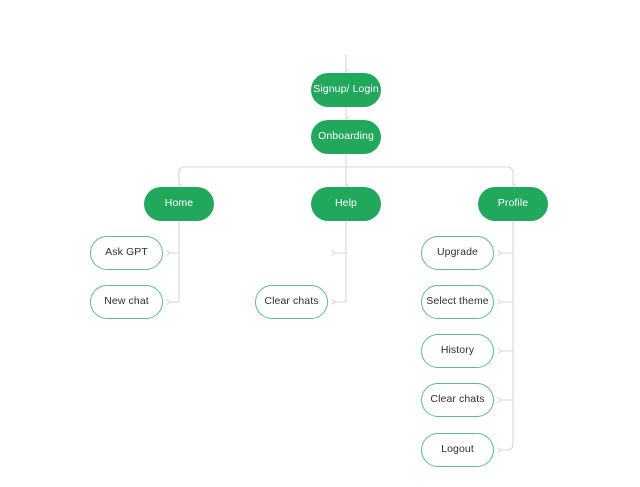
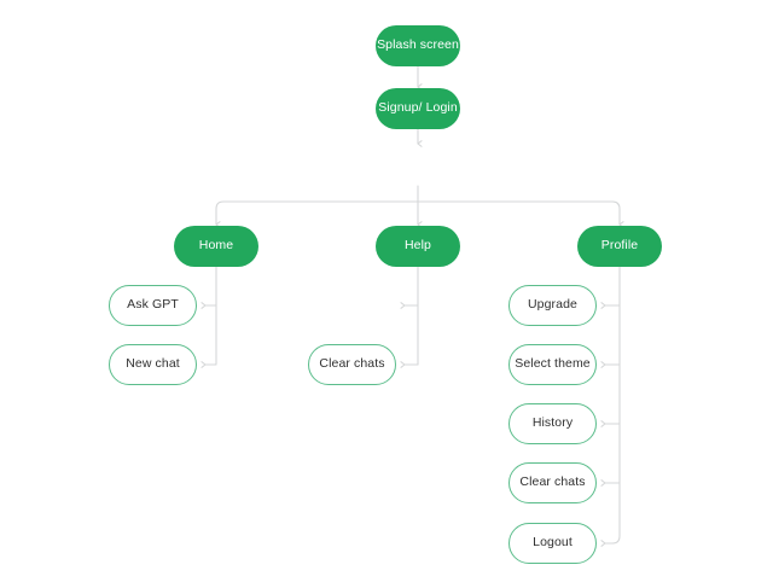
+ Splash screen
  Signup/ Login
- Onboarding
  Home
  Help
  Profile
  Ask GPT
  New chat
  Clear chats
  Upgrade
  Select theme
  History
  Clear chats
  Logout
